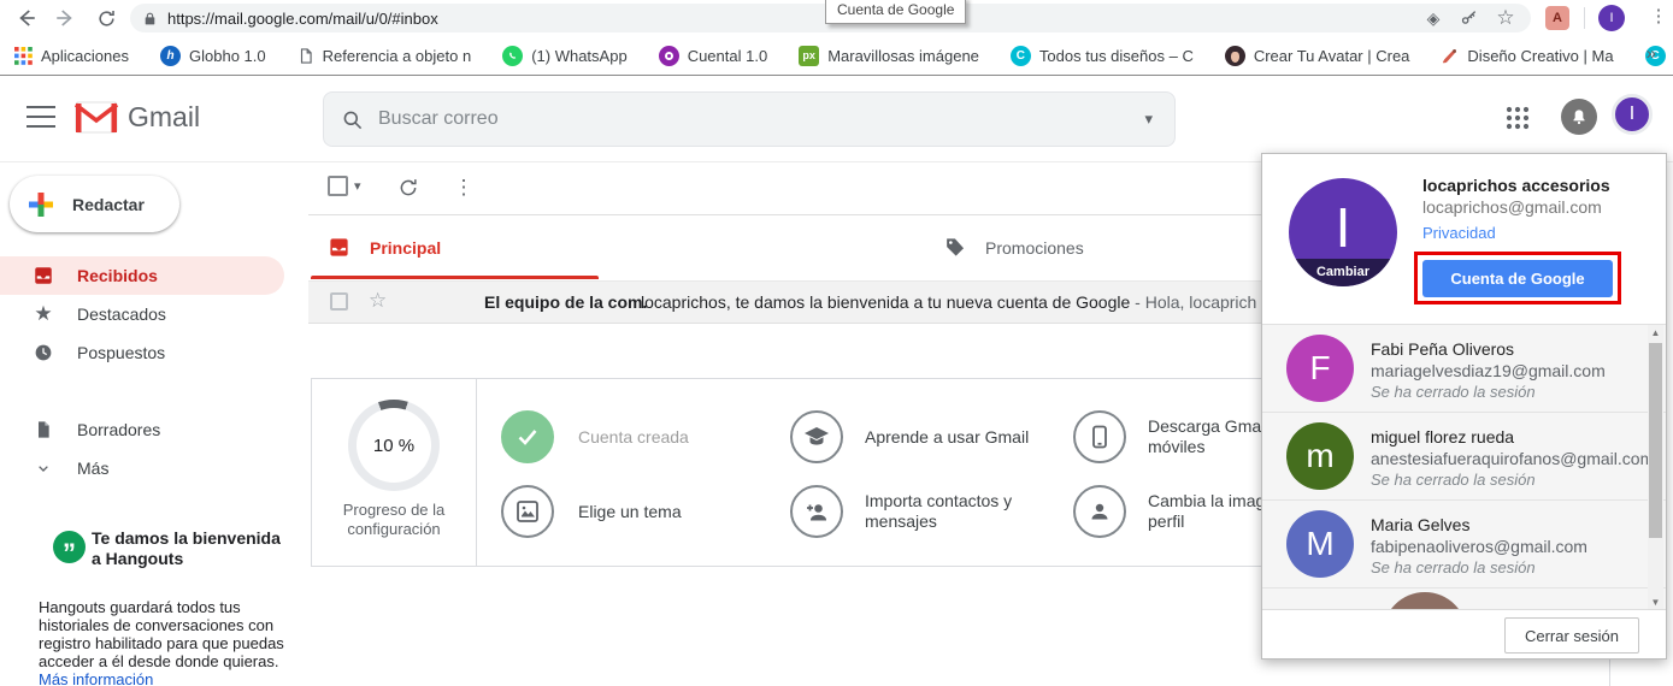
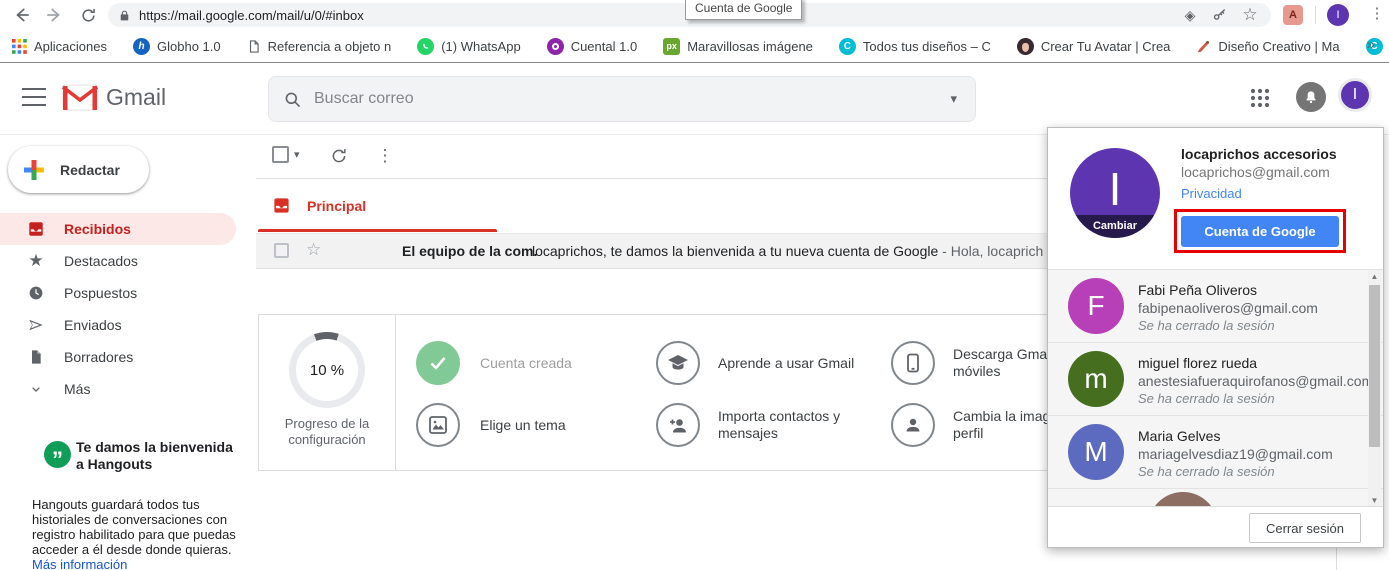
  https://mail.google.com/mail/u/0/#inbox
  ◈
  ☆
  A
  I
  ⋮
  Aplicaciones
  h
  Globho 1.0
  Referencia a objeto n
  (1) WhatsApp
  Cuental 1.0
  px
  Maravillosas imágene
  C
  Todos tus diseños – C
  Crear Tu Avatar | Crea
  Diseño Creativo | Ma
  C
  »
  Cuenta de Google
  Gmail
  Buscar correo
  ▾
  I
  Redactar
  Recibidos
  ★
  Destacados
  Pospuestos
+ Enviados
  Borradores
  Más
  ”
  Te damos la bienvenida a Hangouts
  Hangouts guardará todos tus historiales de conversaciones con registro habilitado para que puedas acceder a él desde donde quieras. Más información
  ▾
  ⋮
  Principal
- Promociones
  ☆
  El equipo de la com.
  locaprichos, te damos la bienvenida a tu nueva cuenta de Google - Hola, locaprich
  10 %
  Progreso de la configuración
  Cuenta creada
  Aprende a usar Gmail
  Descarga Gma móviles
  Elige un tema
  Importa contactos y mensajes
  Cambia la ima perfil
  I
  Cambiar
  locaprichos accesorios
  locaprichos@gmail.com
  Privacidad
  Cuenta de Google
  F
  Fabi Peña Oliveros
- mariagelvesdiaz19@gmail.com
+ fabipenaoliveros@gmail.com
  Se ha cerrado la sesión
  m
  miguel florez rueda
  anestesiafueraquirofanos@gmail.co
  Se ha cerrado la sesión
  M
  Maria Gelves
- fabipenaoliveros@gmail.com
+ mariagelvesdiaz19@gmail.com
  Se ha cerrado la sesión
  ▲
  ▼
  Cerrar sesión
